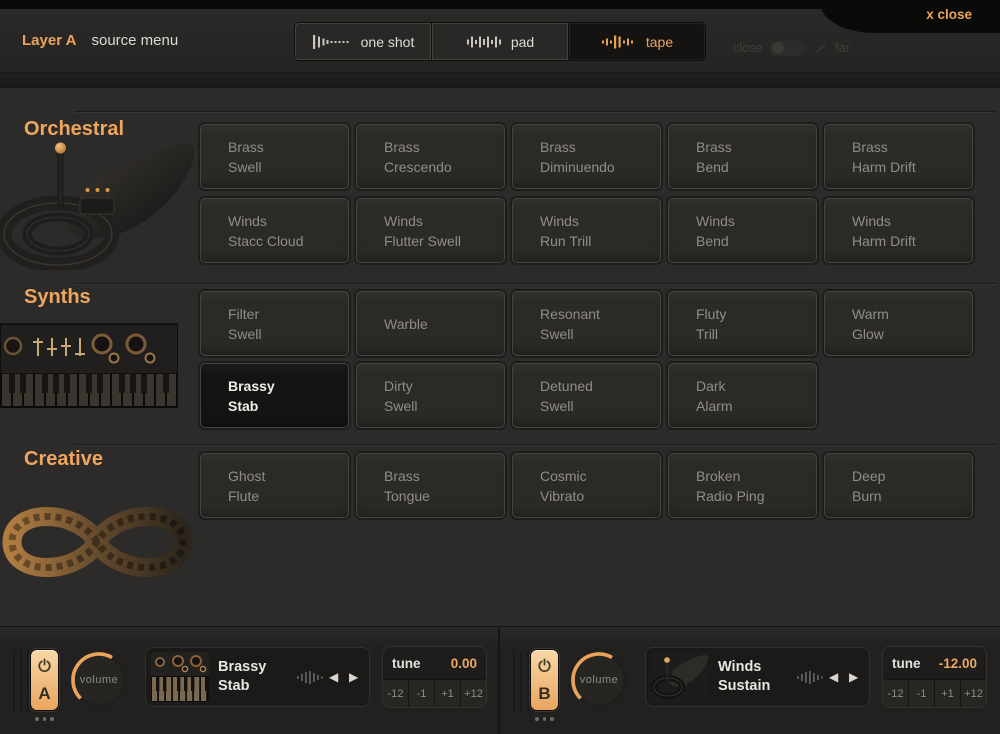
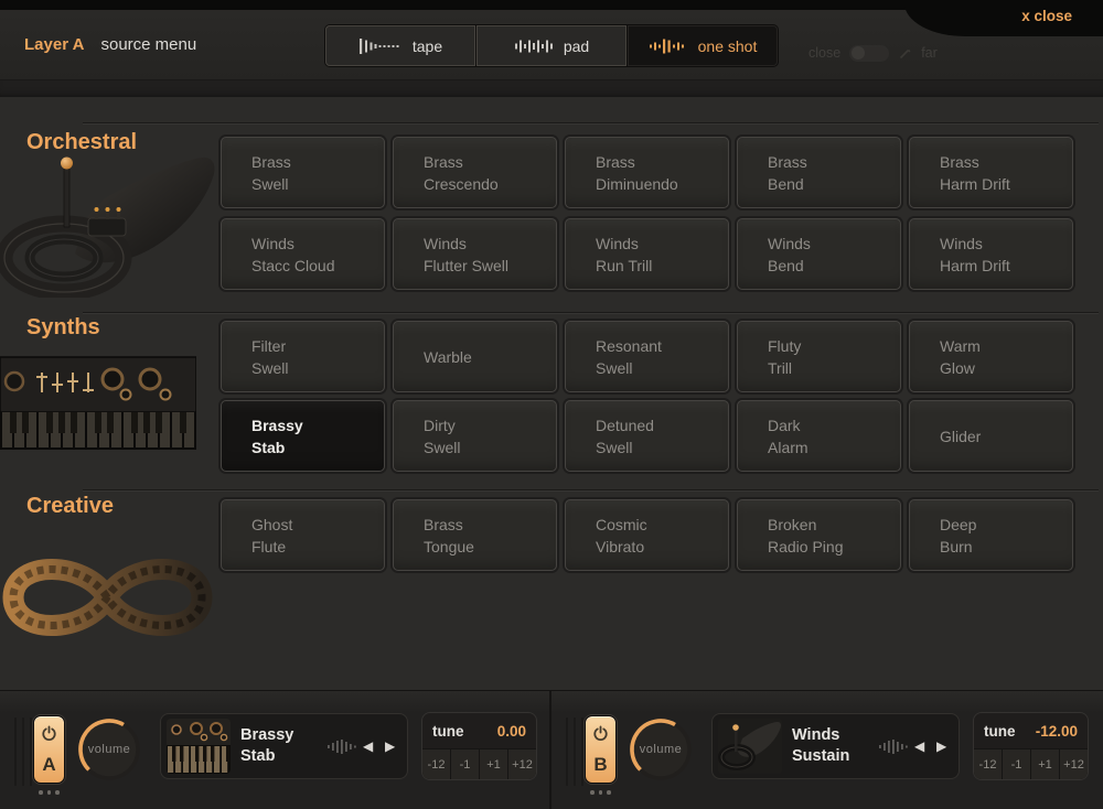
  Layer A
  source menu
- one shot
+ tape
  pad
- tape
+ one shot
  close
  far
  x close
  Orchestral
  Brass
  Swell
  Brass
  Crescendo
  Brass
  Diminuendo
  Brass
  Bend
  Brass
  Harm Drift
  Winds
  Stacc Cloud
  Winds
  Flutter Swell
  Winds
  Run Trill
  Winds
  Bend
  Winds
  Harm Drift
  Synths
  Filter
  Swell
  Warble
  Resonant
  Swell
  Fluty
  Trill
  Warm
  Glow
  Brassy
  Stab
  Dirty
  Swell
  Detuned
  Swell
  Dark
  Alarm
+ Glider
  Creative
  Ghost
  Flute
  Brass
  Tongue
  Cosmic
  Vibrato
  Broken
  Radio Ping
  Deep
  Burn
  A
  volume
  Brassy
  Stab
  ◀
  ▶
  tune
  0.00
  -12
  -1
  +1
  +12
  B
  volume
  Winds
  Sustain
  ◀
  ▶
  tune
  -12.00
  -12
  -1
  +1
  +12
